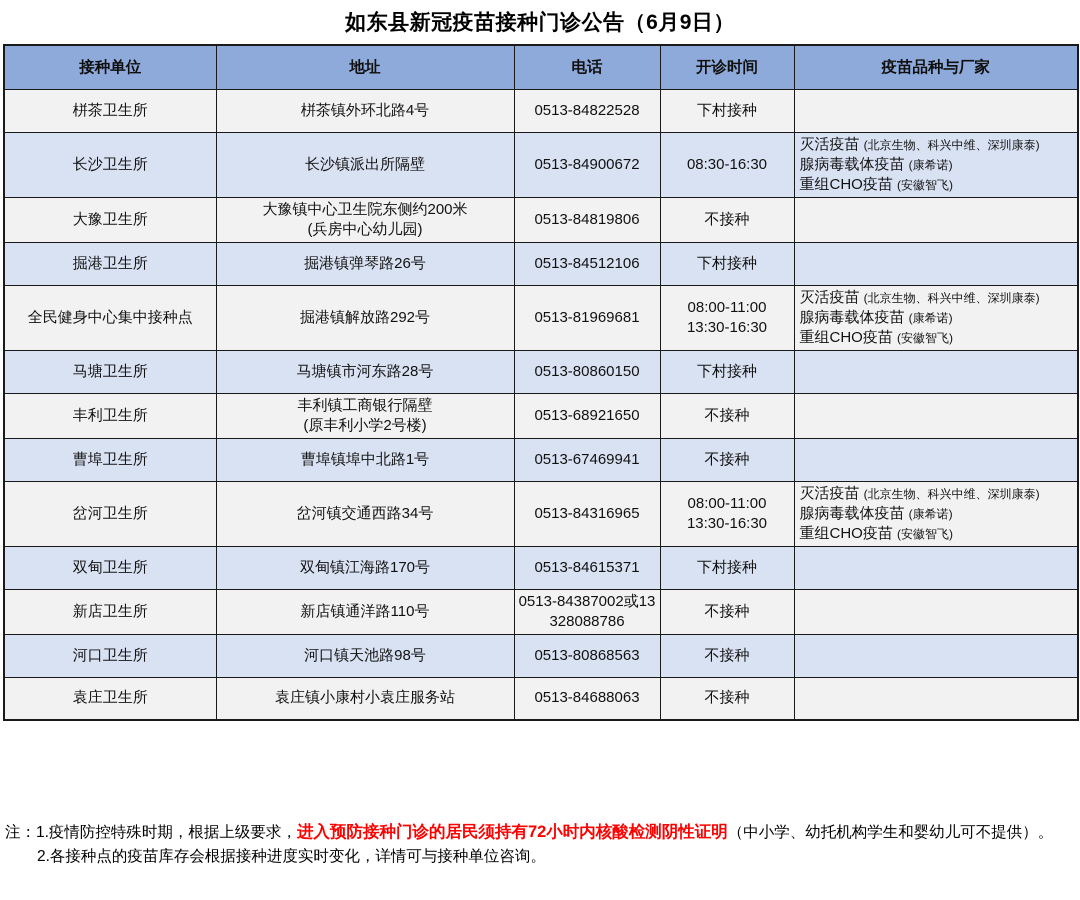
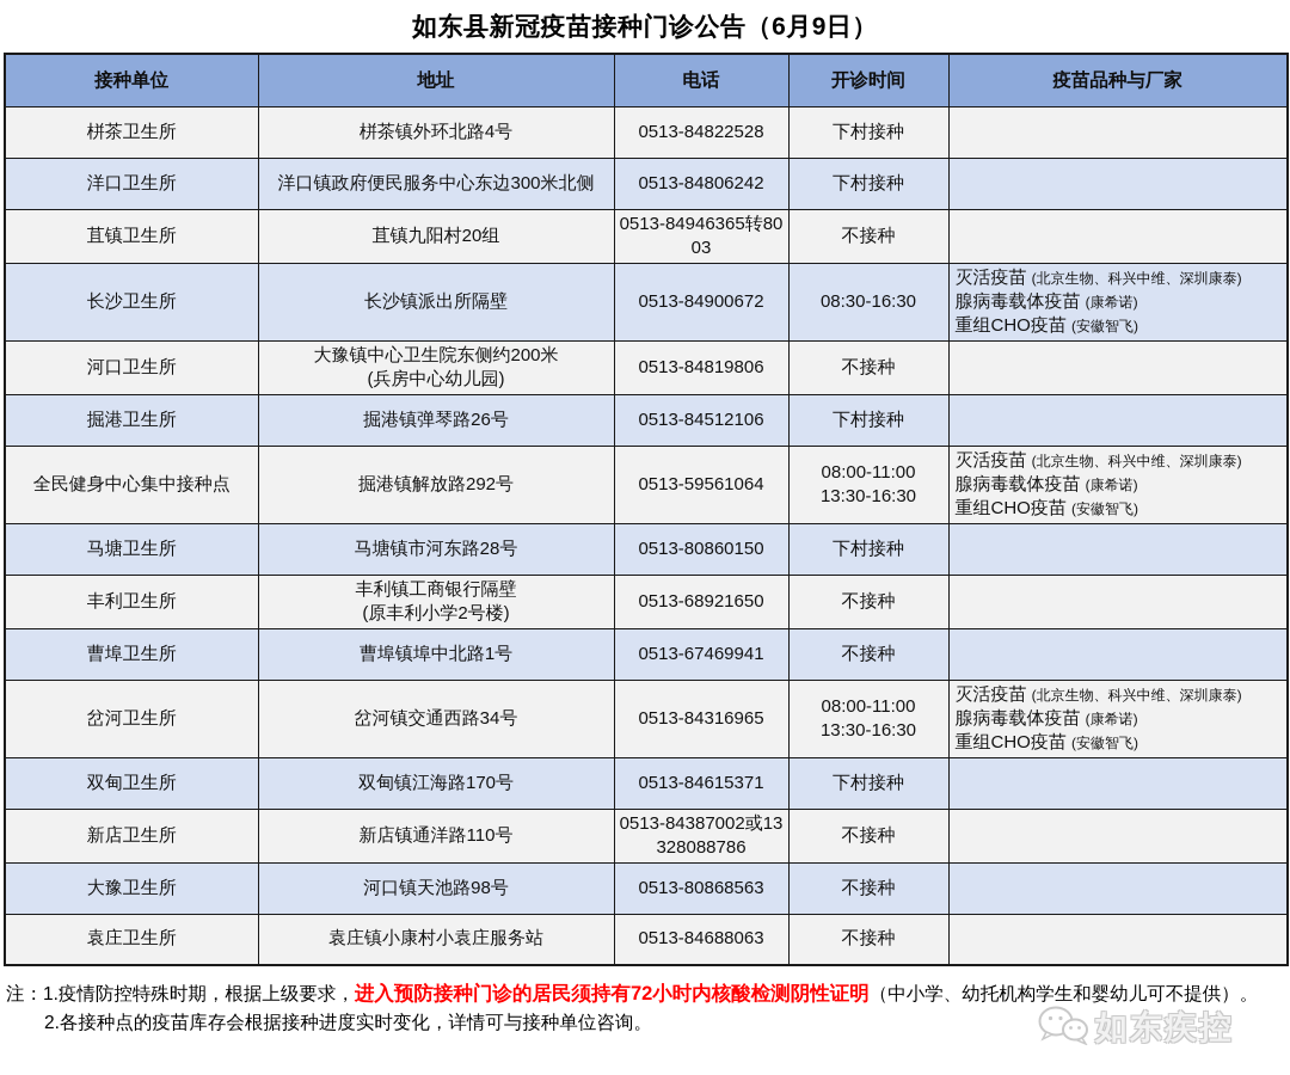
  如东县新冠疫苗接种门诊公告（6月9日）
  接种单位	地址	电话	开诊时间	疫苗品种与厂家
  栟茶卫生所	栟茶镇外环北路4号	0513-84822528	下村接种
+ 洋口卫生所	洋口镇政府便民服务中心东边300米北侧	0513-84806242	下村接种
+ 苴镇卫生所	苴镇九阳村20组	0513-84946365转8003	不接种
  长沙卫生所	长沙镇派出所隔壁	0513-84900672	08:30-16:30	灭活疫苗 (北京生物、科兴中维、深圳康泰)腺病毒载体疫苗 (康希诺)重组CHO疫苗 (安徽智飞)
- 大豫卫生所	大豫镇中心卫生院东侧约200米(兵房中心幼儿园)	0513-84819806	不接种
+ 河口卫生所	大豫镇中心卫生院东侧约200米(兵房中心幼儿园)	0513-84819806	不接种
  掘港卫生所	掘港镇弹琴路26号	0513-84512106	下村接种
- 全民健身中心集中接种点	掘港镇解放路292号	0513-81969681	08:00-11:0013:30-16:30	灭活疫苗 (北京生物、科兴中维、深圳康泰)腺病毒载体疫苗 (康希诺)重组CHO疫苗 (安徽智飞)
+ 全民健身中心集中接种点	掘港镇解放路292号	0513-59561064	08:00-11:0013:30-16:30	灭活疫苗 (北京生物、科兴中维、深圳康泰)腺病毒载体疫苗 (康希诺)重组CHO疫苗 (安徽智飞)
  马塘卫生所	马塘镇市河东路28号	0513-80860150	下村接种
  丰利卫生所	丰利镇工商银行隔壁(原丰利小学2号楼)	0513-68921650	不接种
  曹埠卫生所	曹埠镇埠中北路1号	0513-67469941	不接种
  岔河卫生所	岔河镇交通西路34号	0513-84316965	08:00-11:0013:30-16:30	灭活疫苗 (北京生物、科兴中维、深圳康泰)腺病毒载体疫苗 (康希诺)重组CHO疫苗 (安徽智飞)
  双甸卫生所	双甸镇江海路170号	0513-84615371	下村接种
  新店卫生所	新店镇通洋路110号	0513-84387002或13328088786	不接种
- 河口卫生所	河口镇天池路98号	0513-80868563	不接种
+ 大豫卫生所	河口镇天池路98号	0513-80868563	不接种
  袁庄卫生所	袁庄镇小康村小袁庄服务站	0513-84688063	不接种
  注：1.疫情防控特殊时期，根据上级要求，进入预防接种门诊的居民须持有72小时内核酸检测阴性证明（中小学、幼托机构学生和婴幼儿可不提供）。
  2.各接种点的疫苗库存会根据接种进度实时变化，详情可与接种单位咨询。
+ 如东疾控
